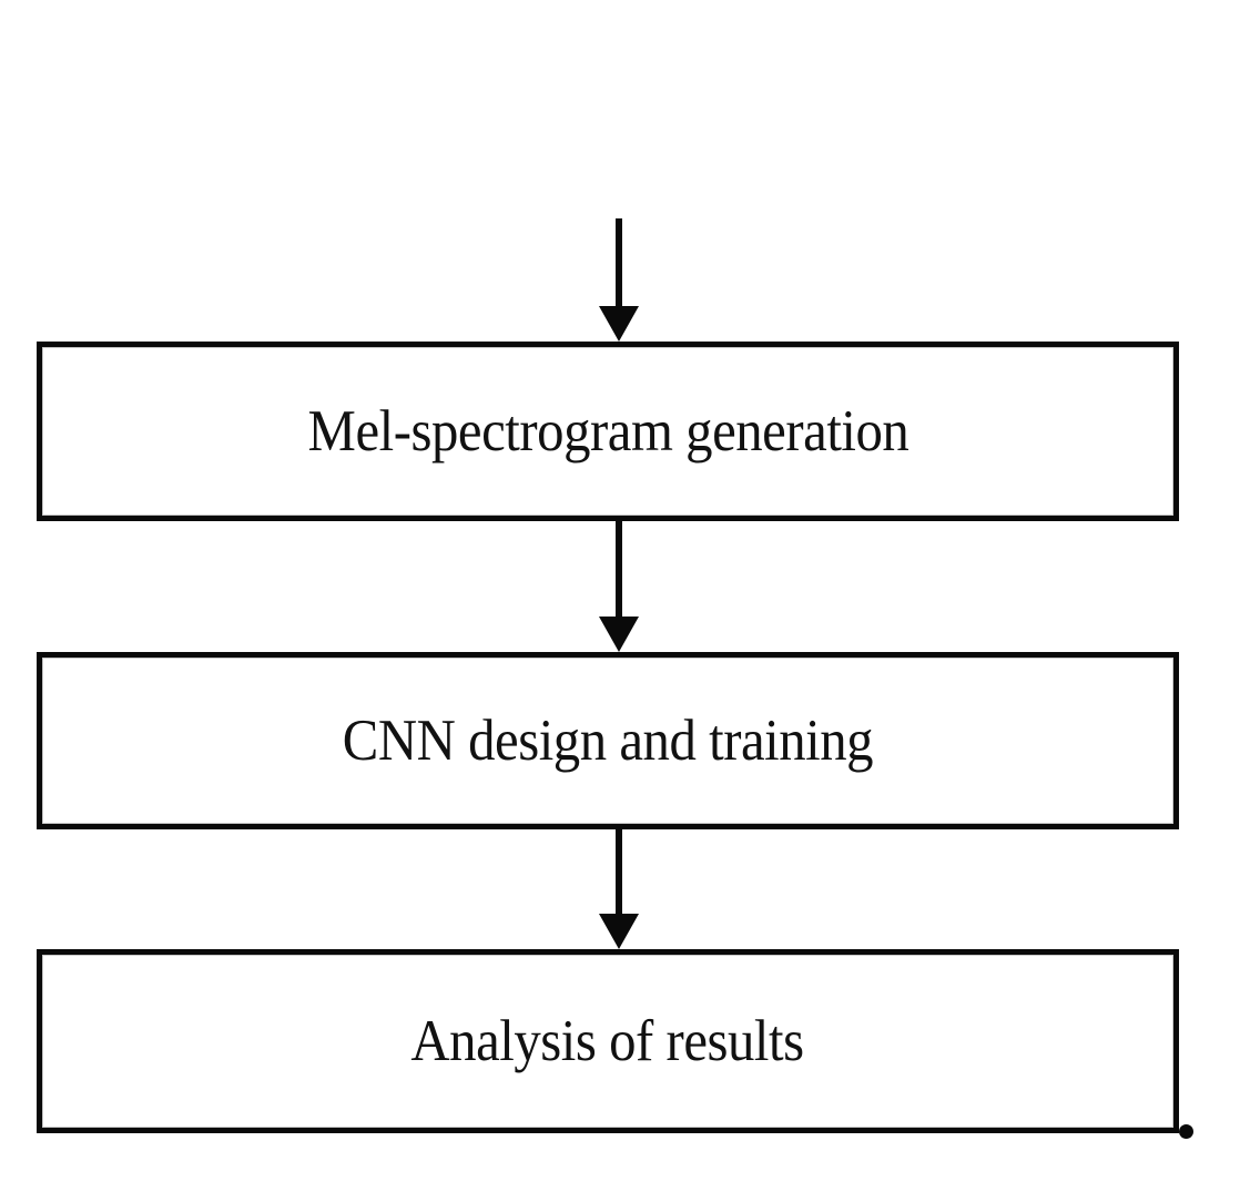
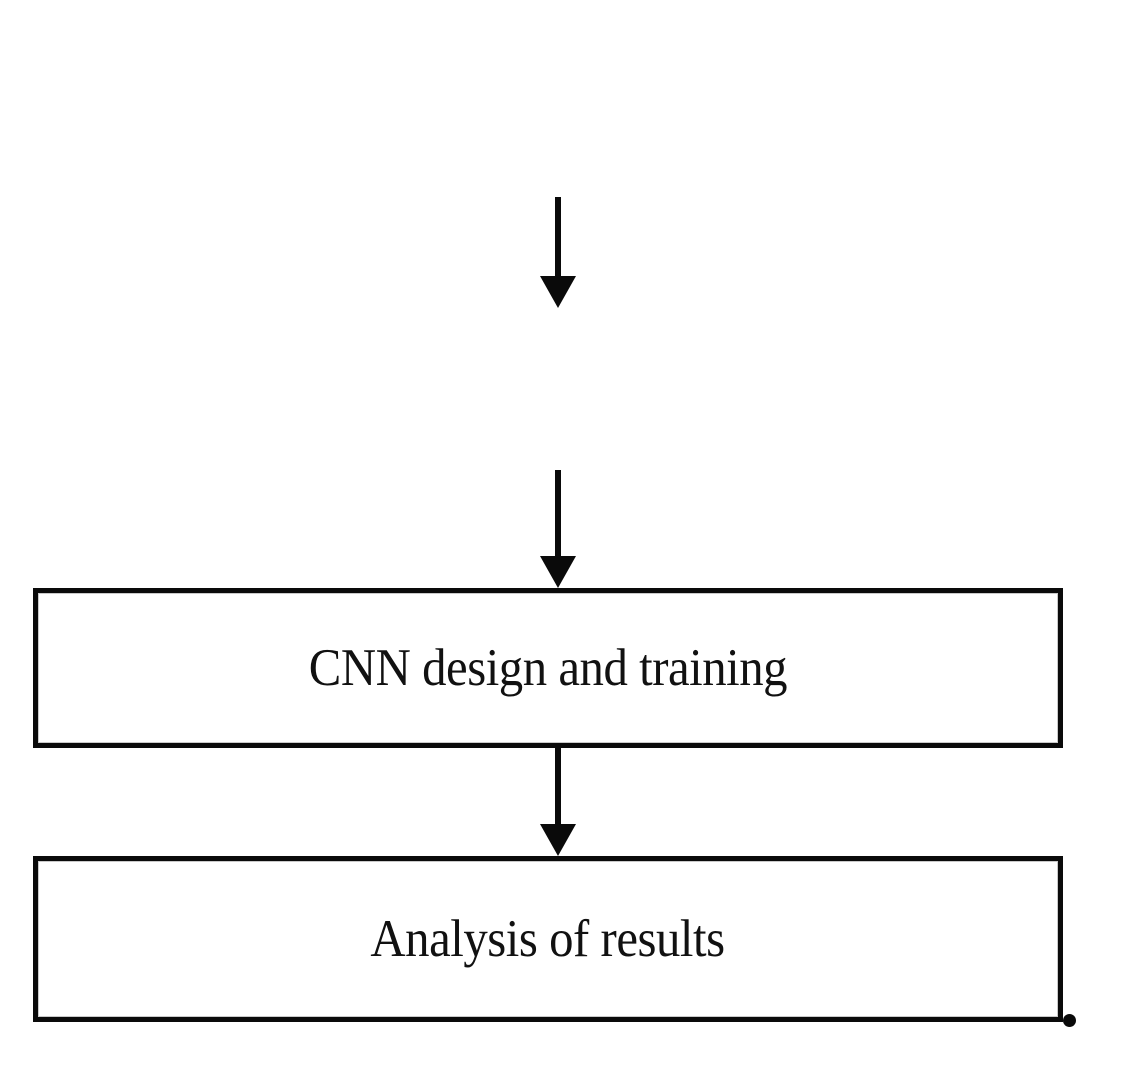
- Mel-spectrogram generation
  CNN design and training
  Analysis of results
